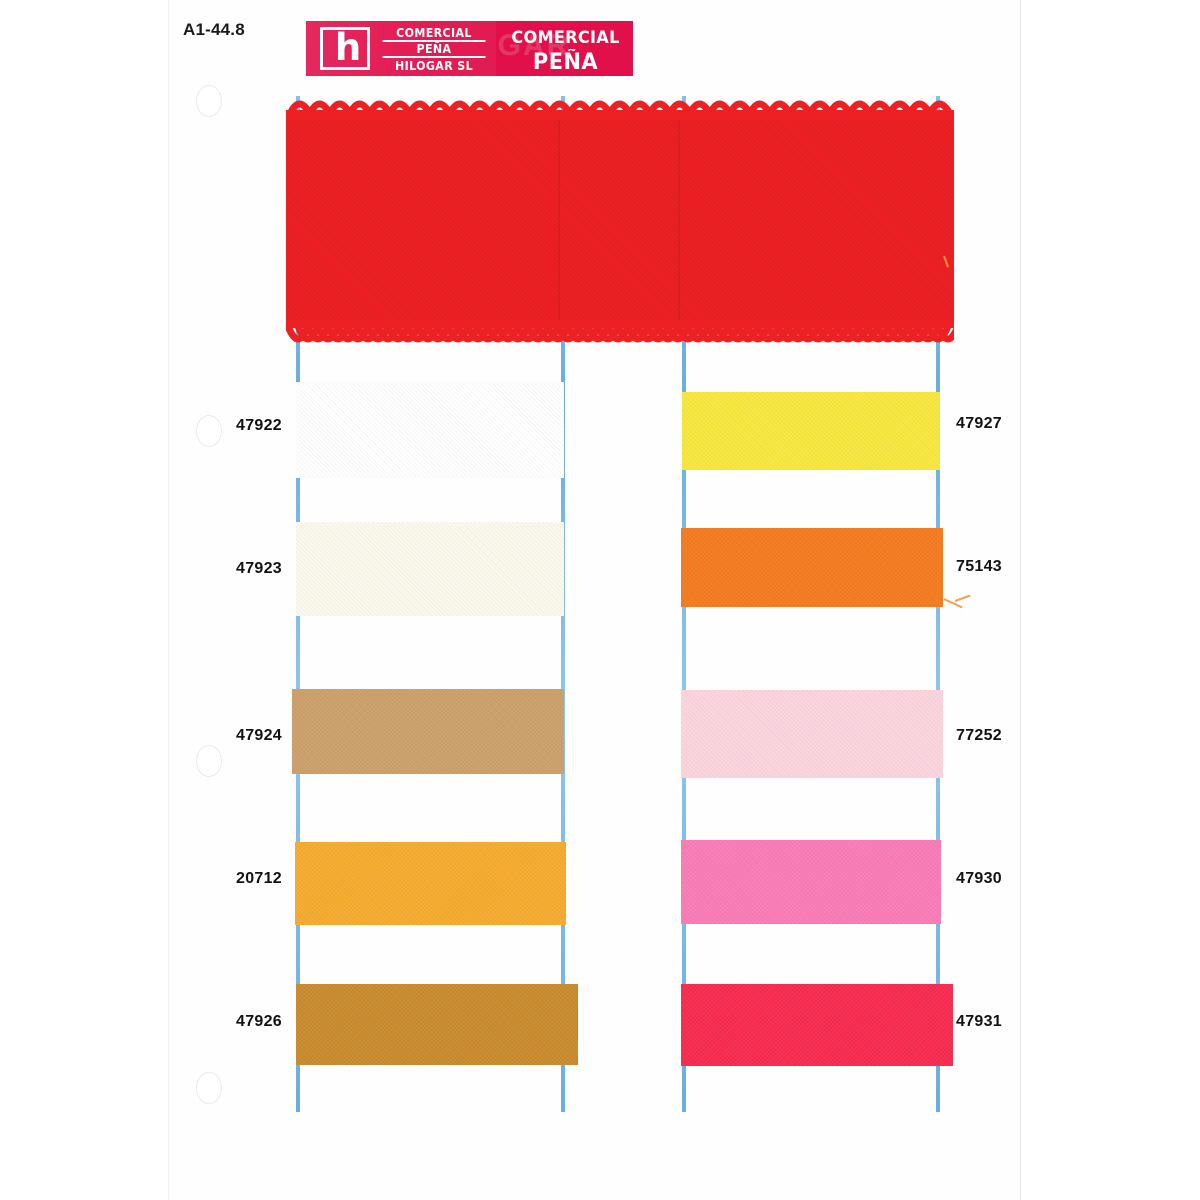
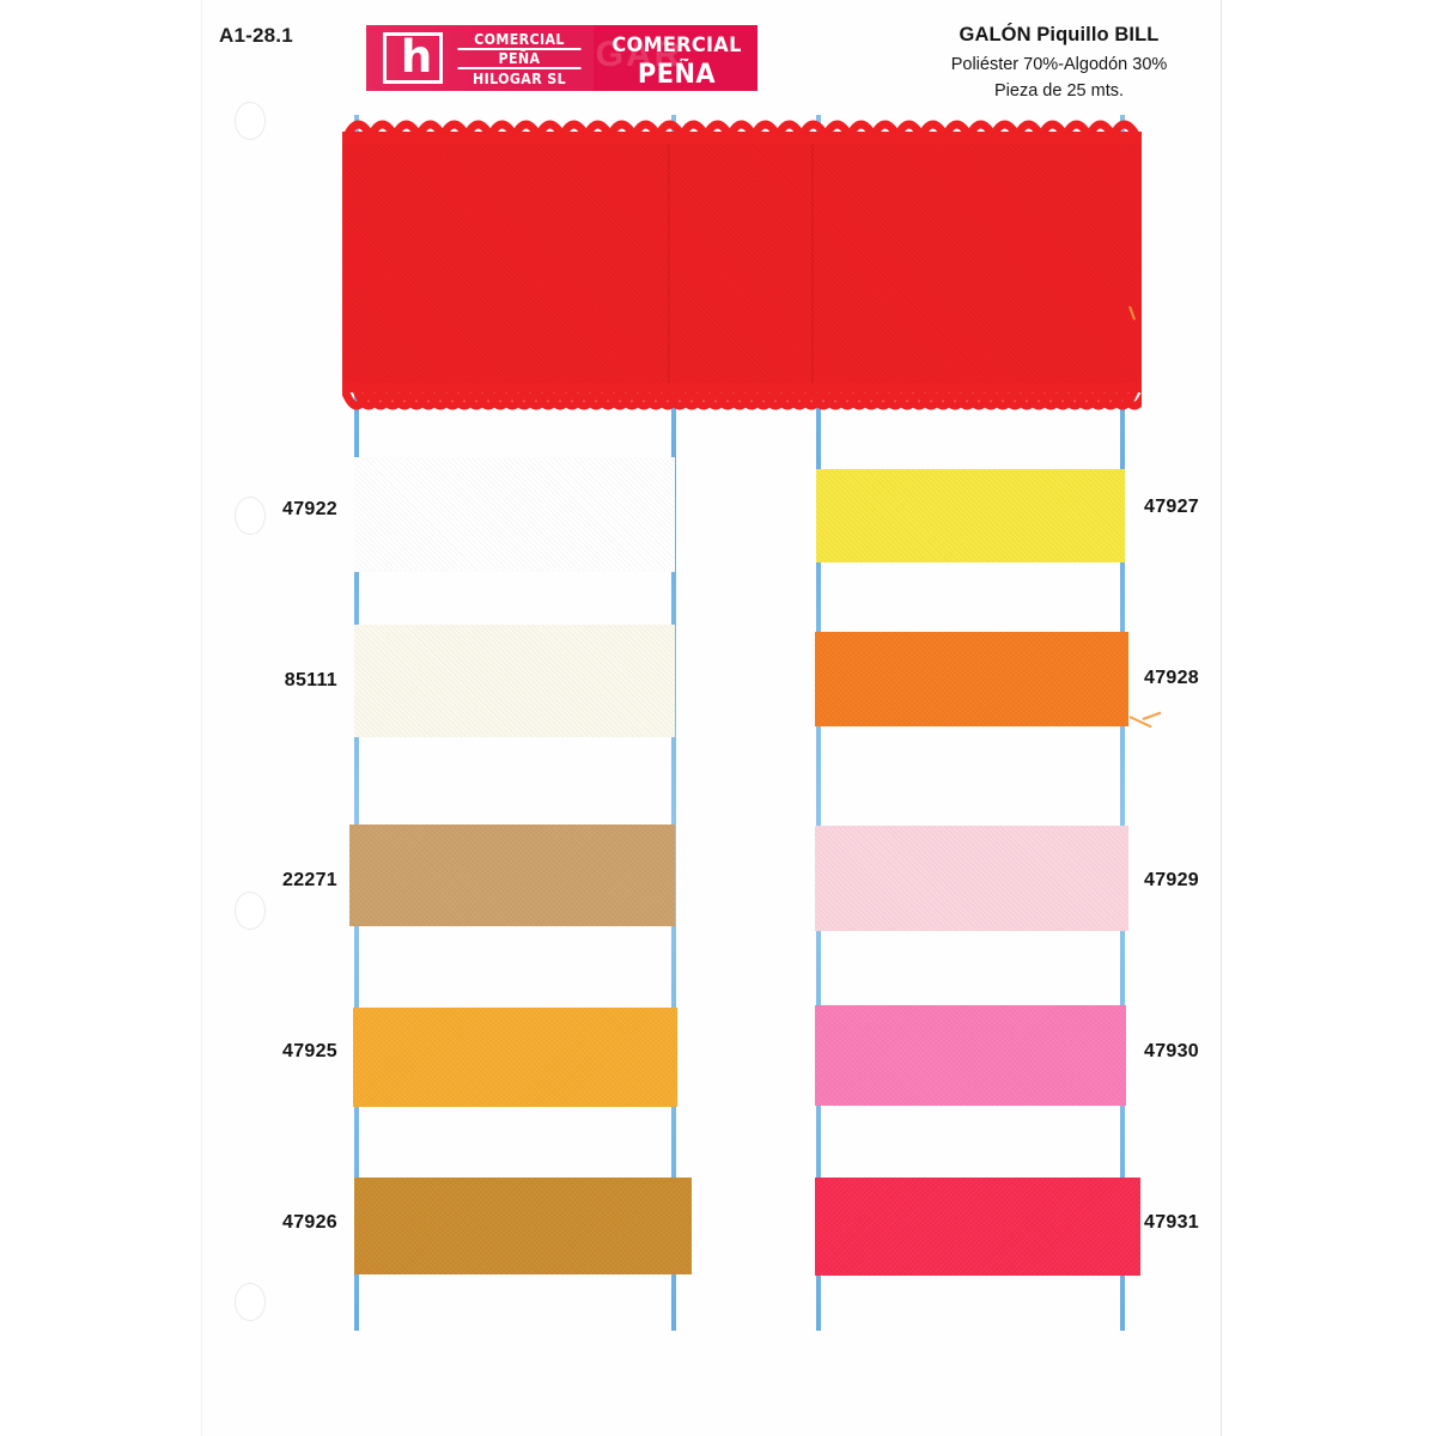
- A1-44.8
+ A1-28.1
+ GALÓN Piquillo BILL
+ Poliéster 70%-Algodón 30%
+ Pieza de 25 mts.
  47922
- 47923
+ 85111
- 47924
+ 22271
- 20712
+ 47925
  47926
  47927
- 75143
+ 47928
- 77252
+ 47929
  47930
  47931
